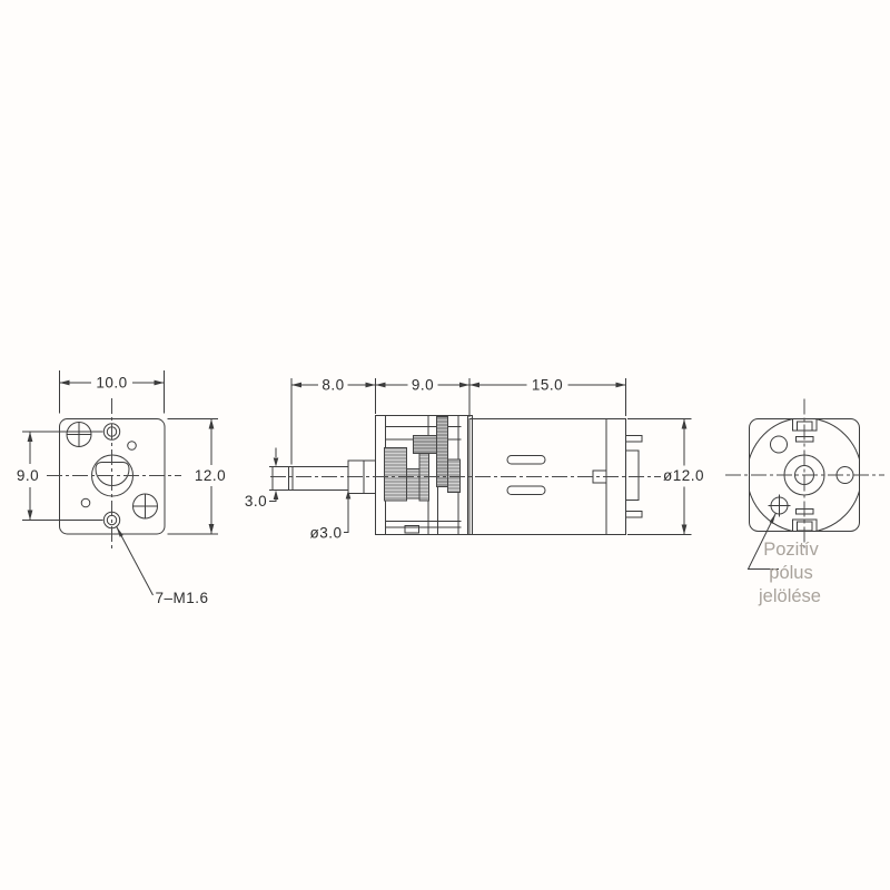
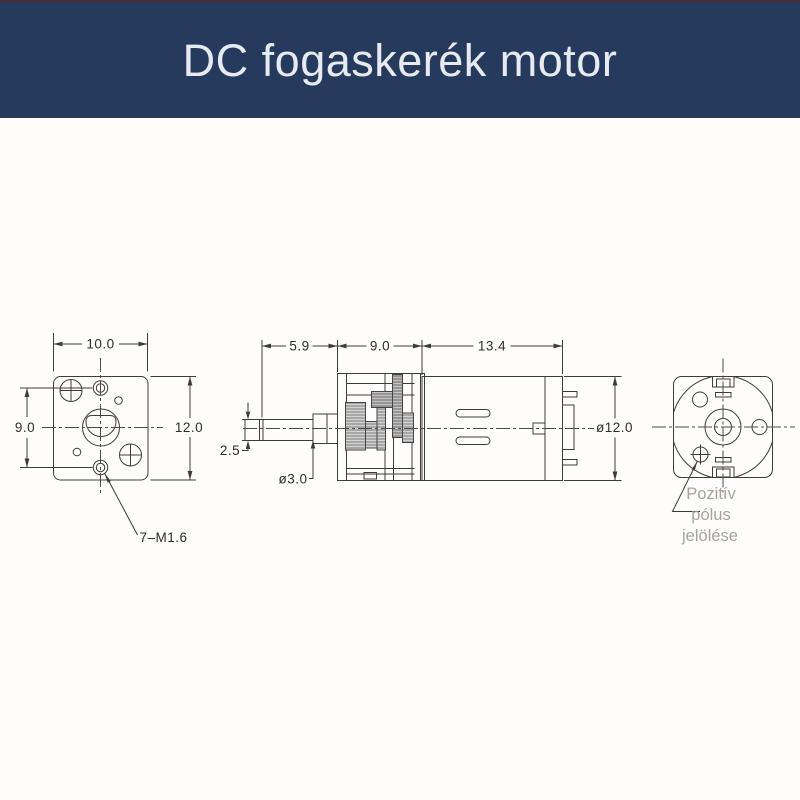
+ DC fogaskerék motor
  10.0
  9.0
  12.0
  7–M1.6
- 8.0
+ 5.9
  9.0
- 15.0
+ 13.4
- 3.0
+ 2.5
  ø3.0
  ø12.0
  Pozitív
  pólus
  jelölése
